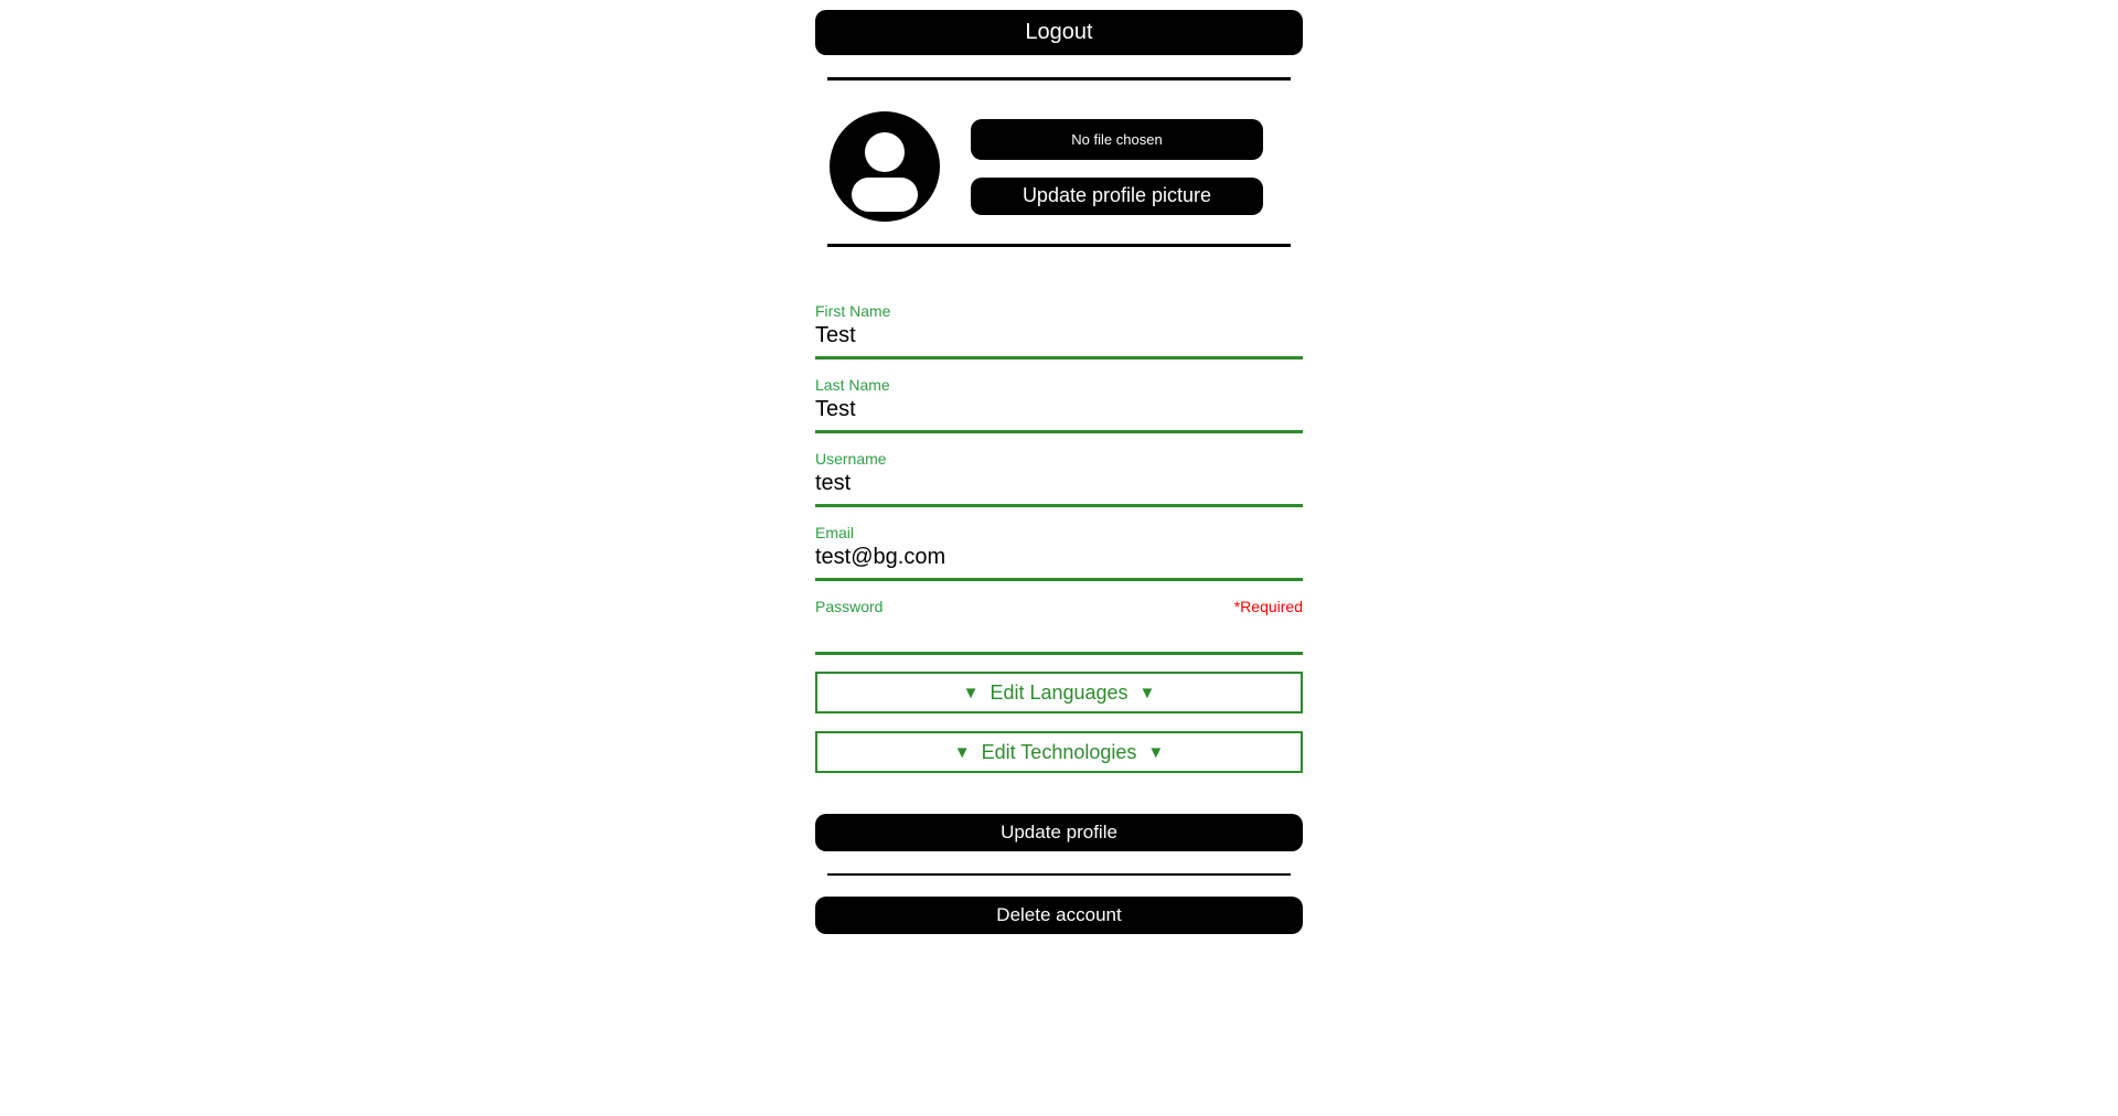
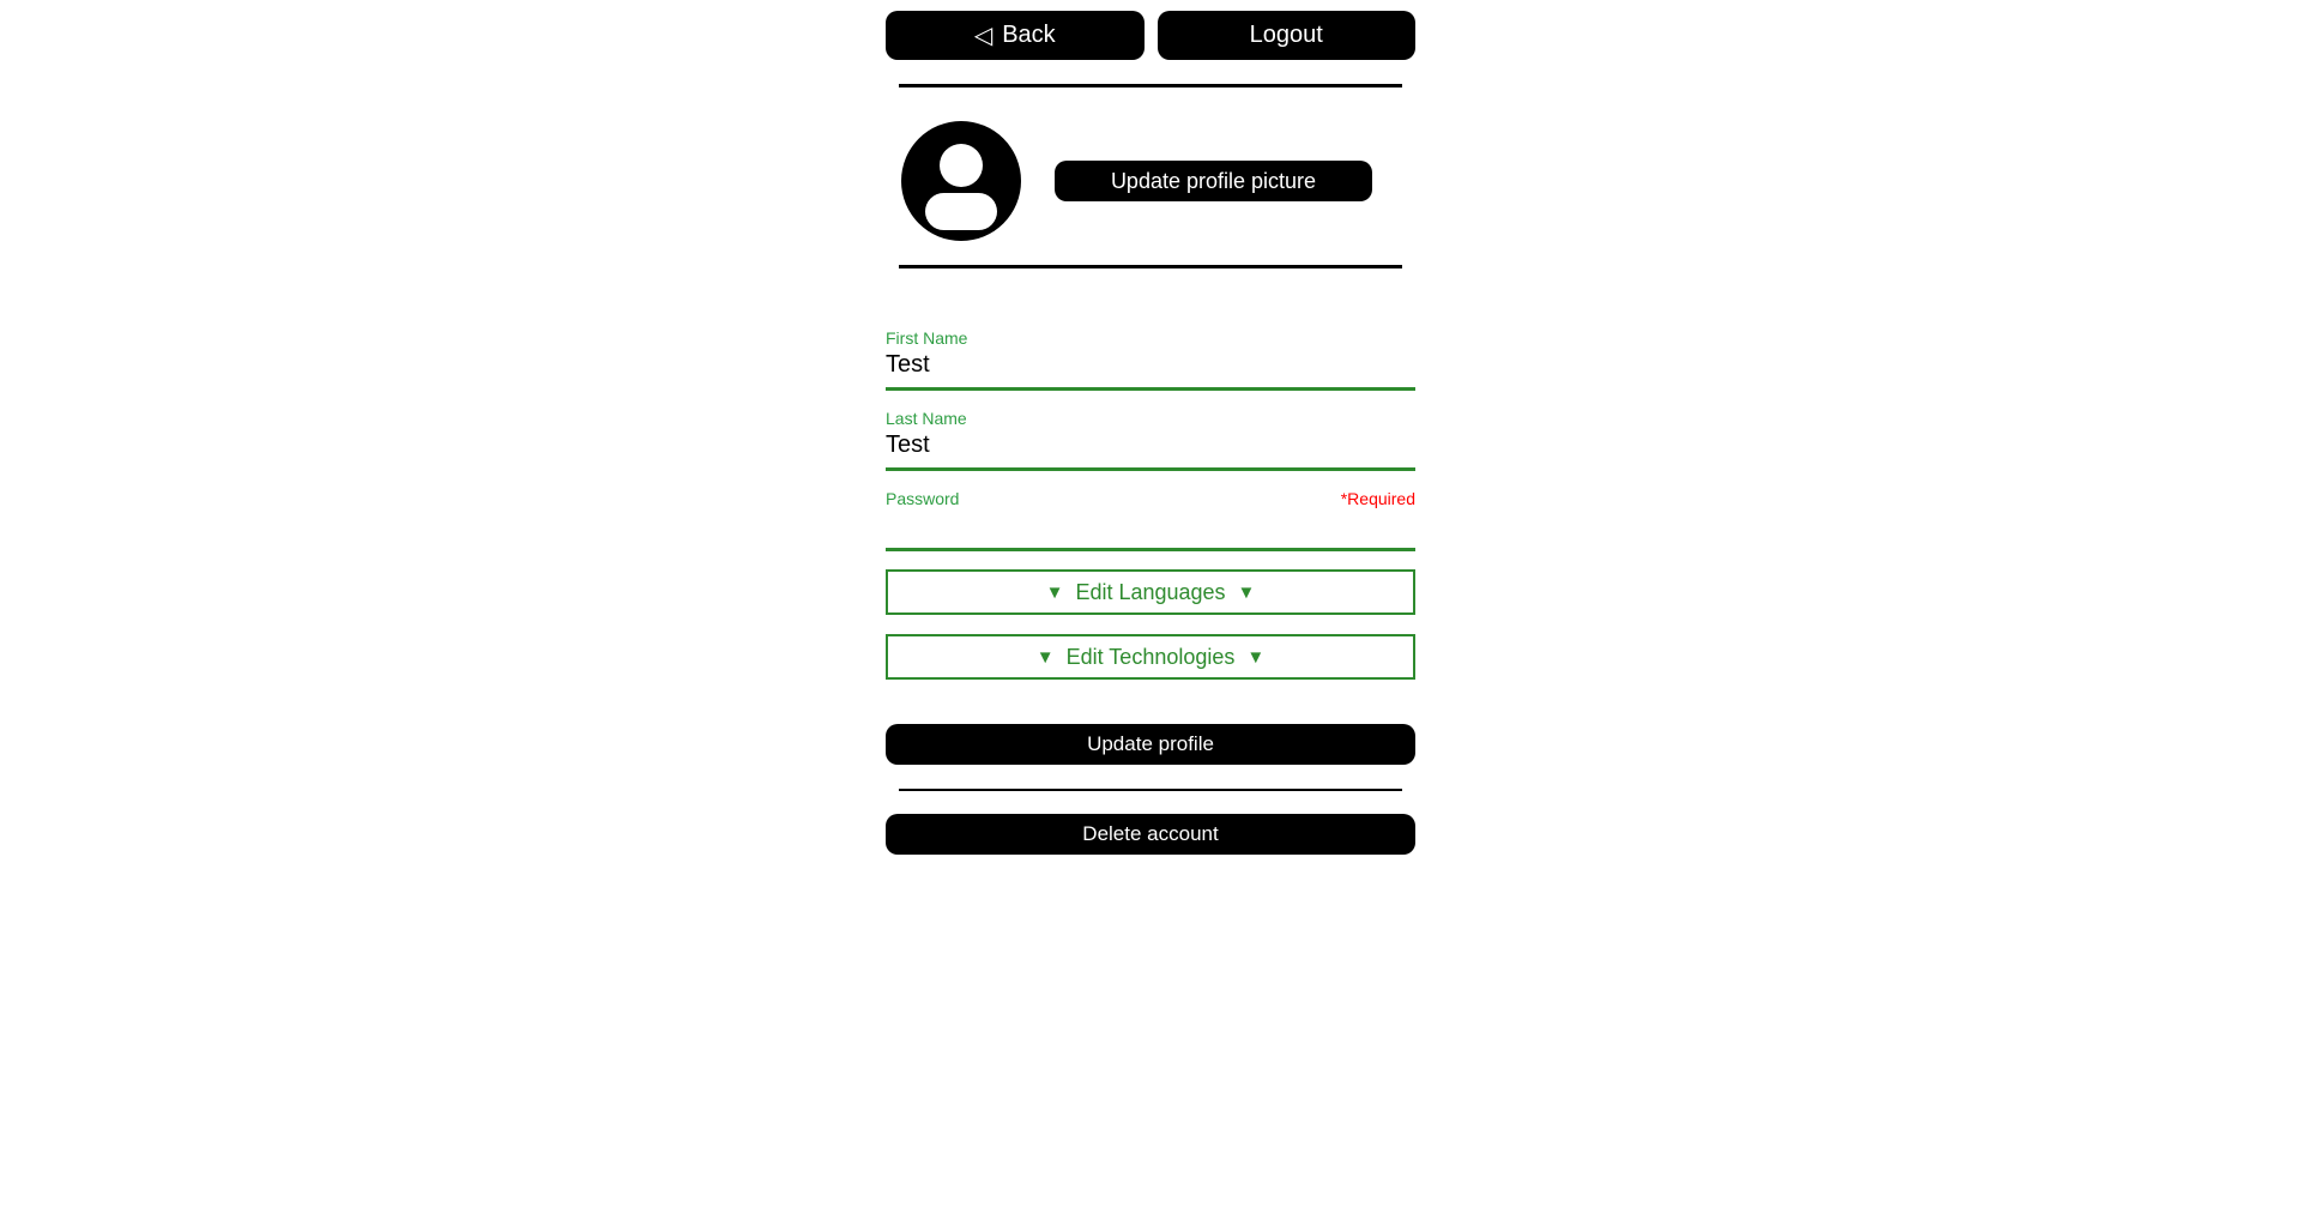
+ ◁
+ Back
  Logout
- No file chosen
  Update profile picture
  First Name
  Test
  Last Name
  Test
- Username
- test
- Email
- test@bg.com
  Password
  *Required
  ▼
  Edit Languages
  ▼
  ▼
  Edit Technologies
  ▼
  Update profile Delete account
